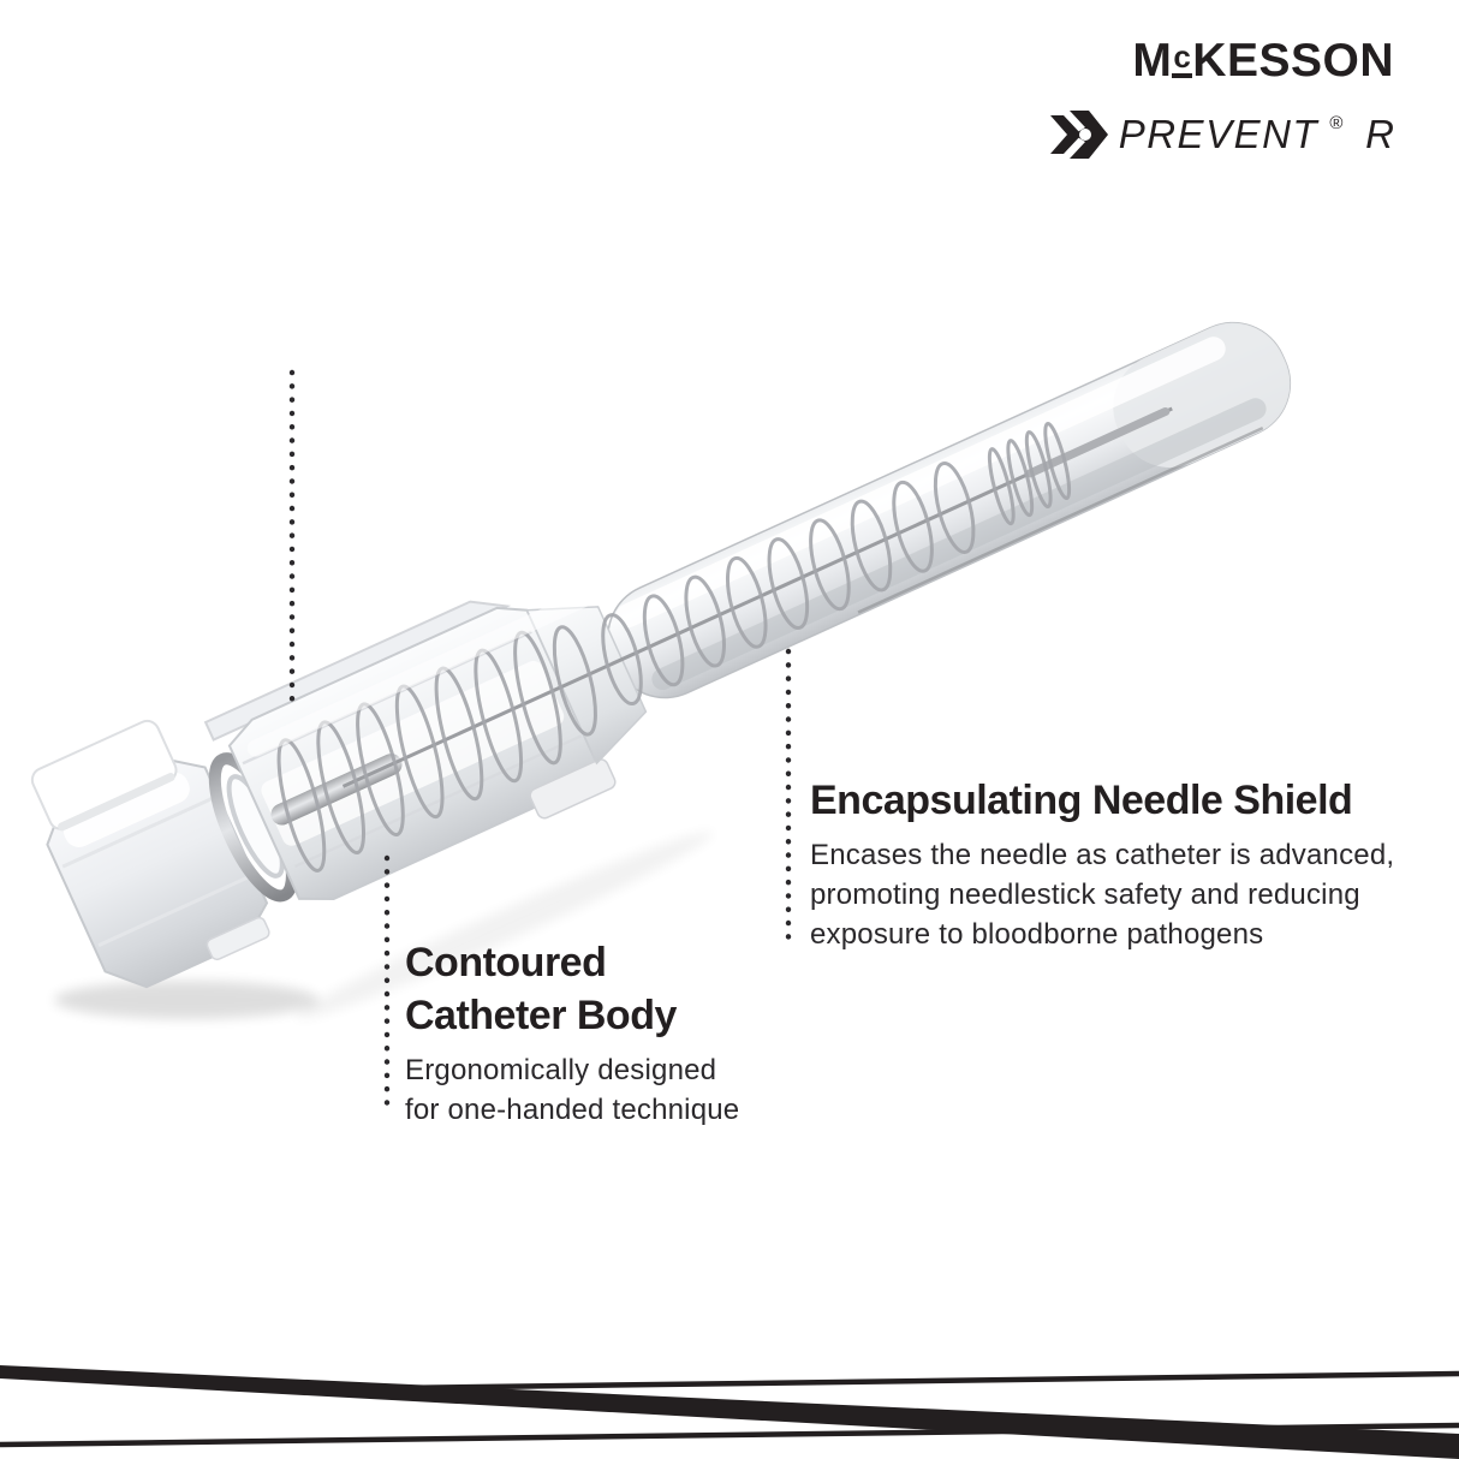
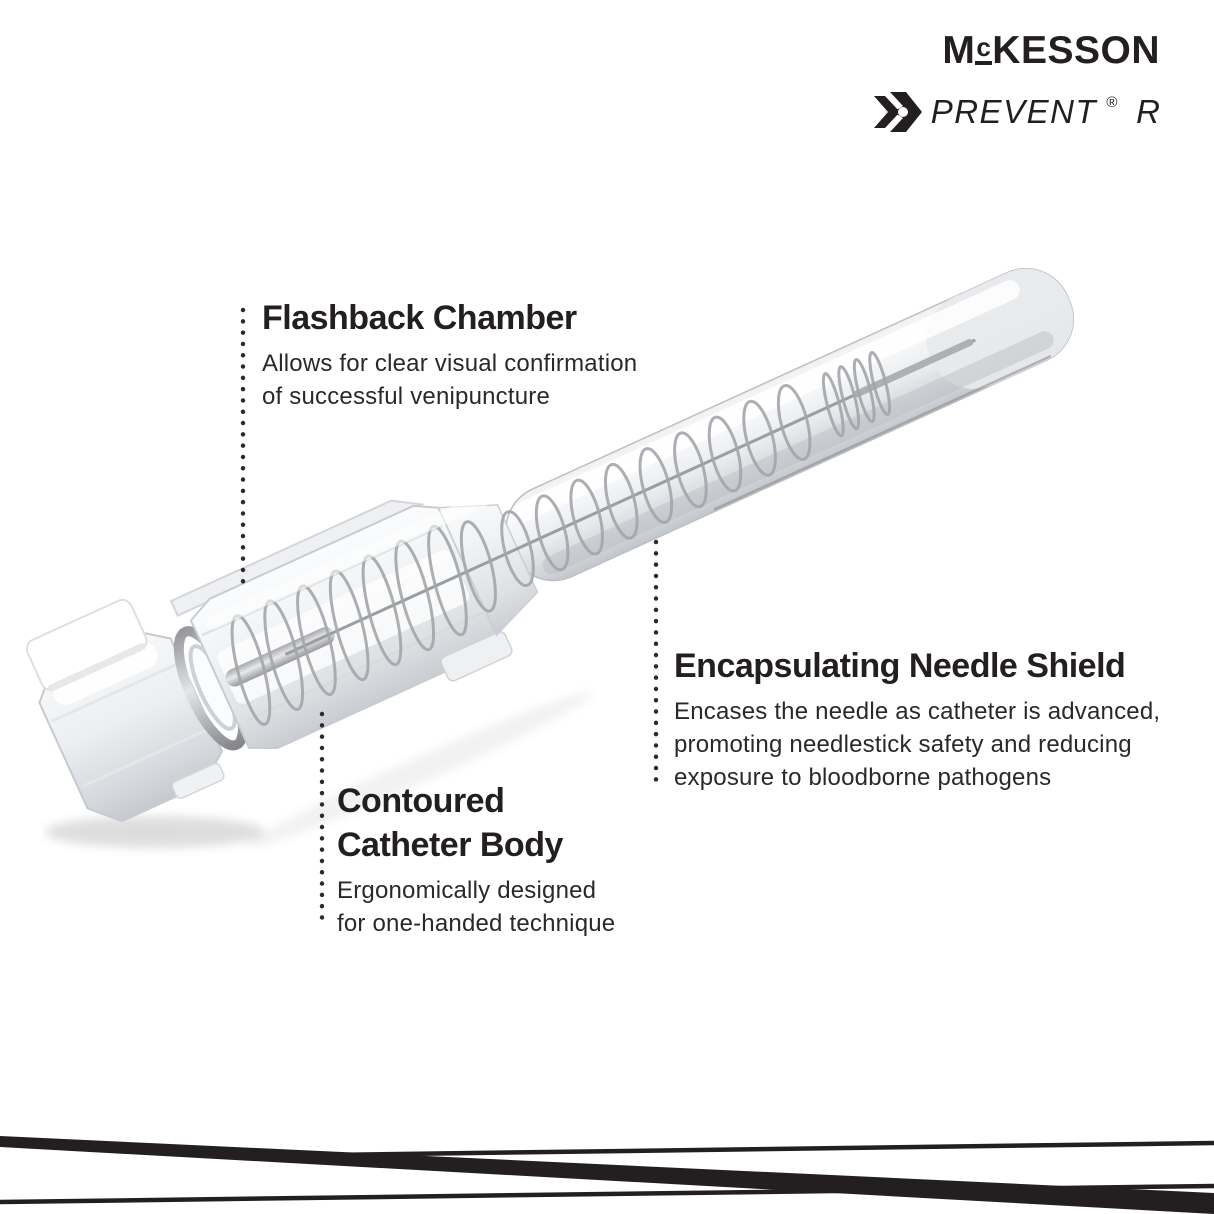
  McKESSON
  PREVENT
  ®
  R
+ Flashback Chamber
+ Allows for clear visual confirmation
+ of successful venipuncture
  Encapsulating Needle Shield
  Encases the needle as catheter is advanced,
  promoting needlestick safety and reducing
  exposure to bloodborne pathogens
  Contoured
  Catheter Body
  Ergonomically designed
  for one-handed technique
